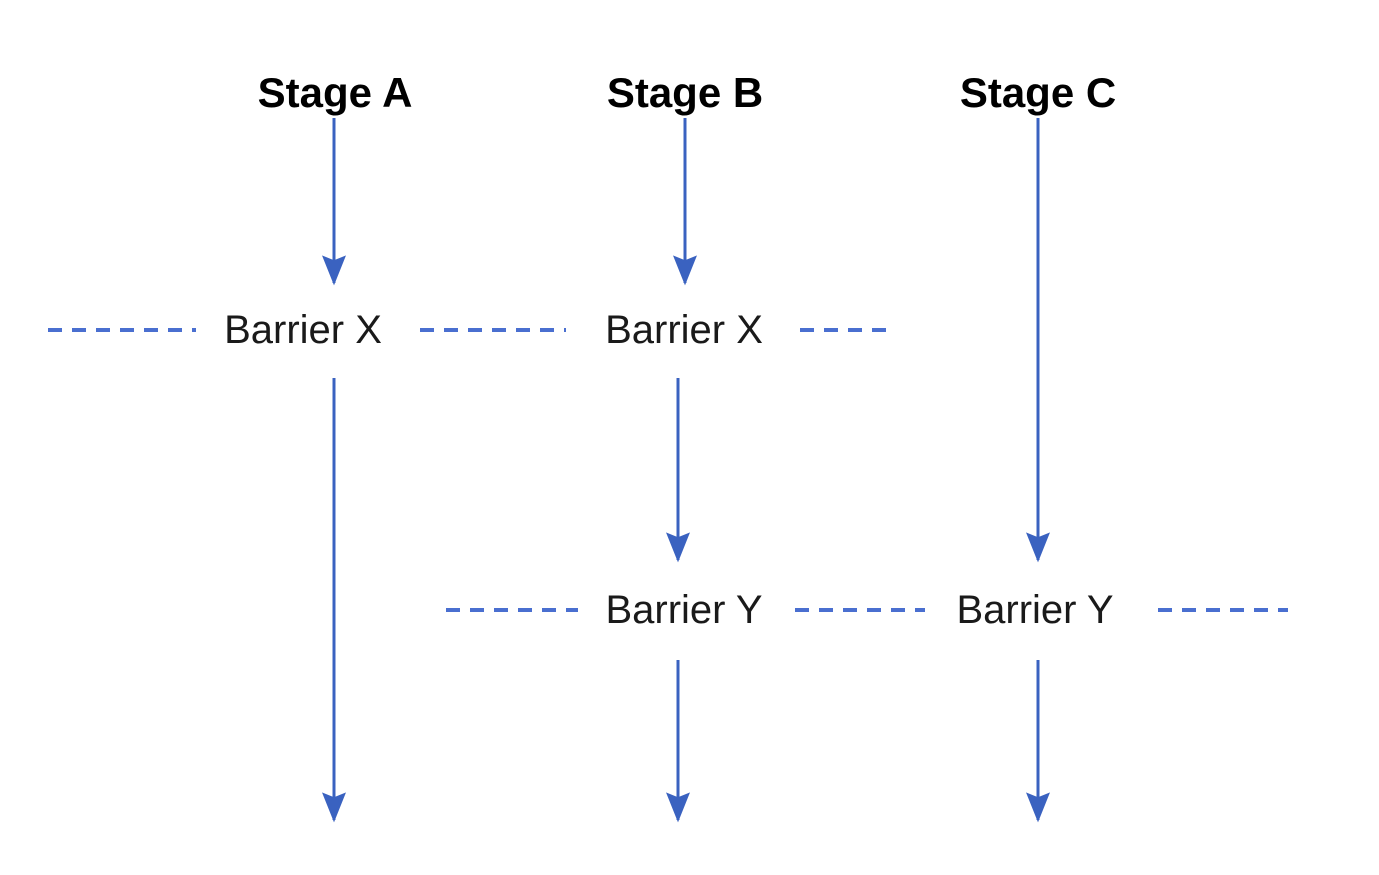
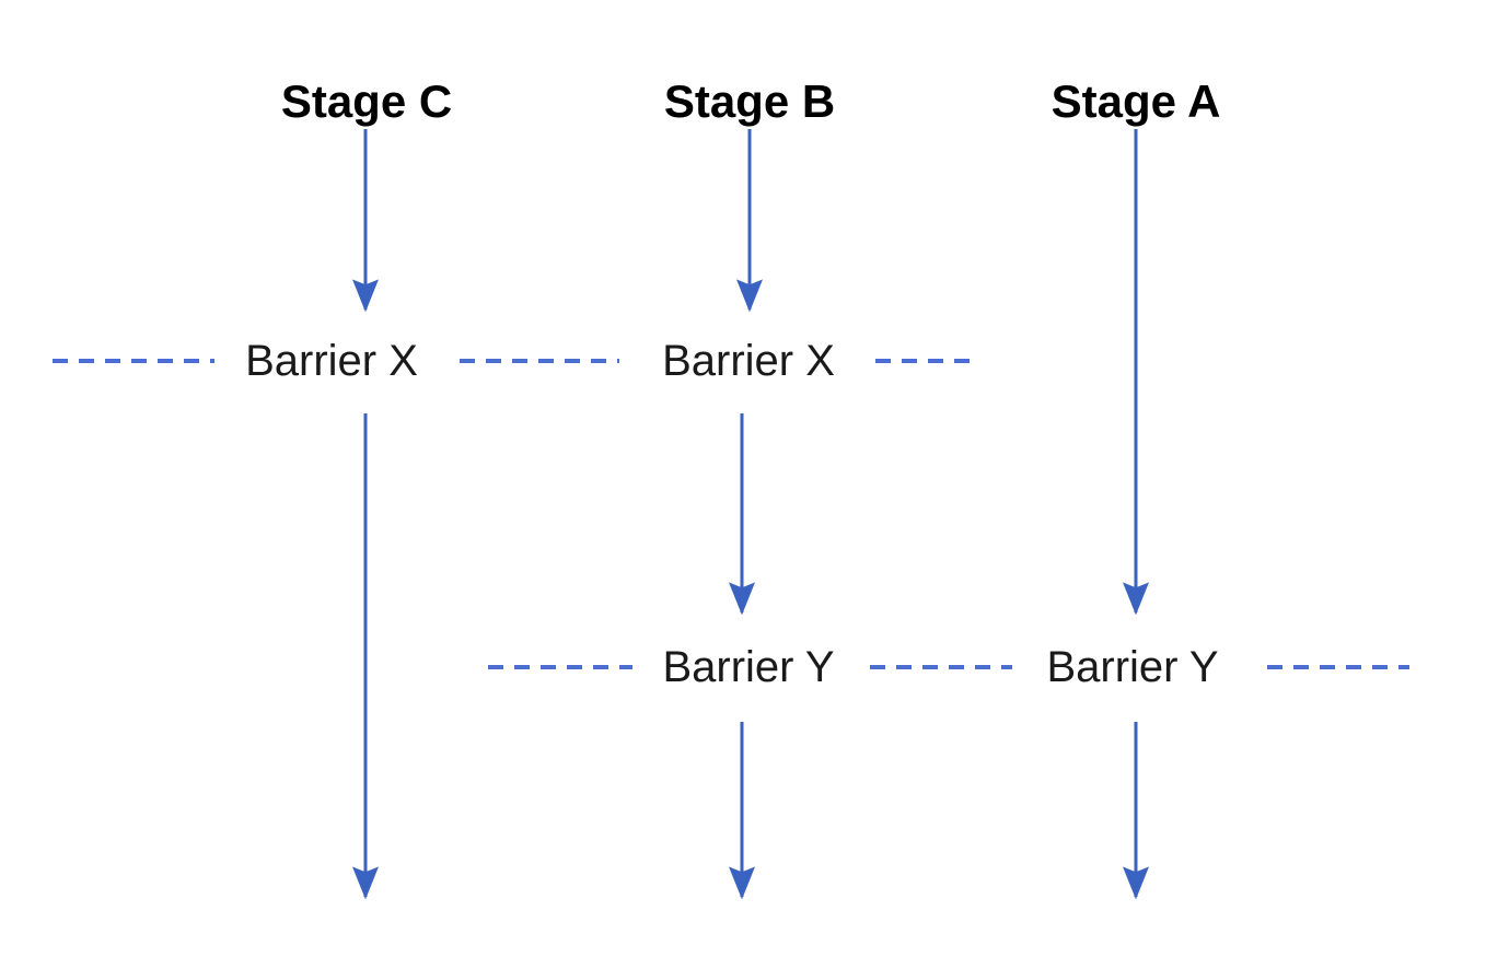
- Stage A
+ Stage C
  Stage B
- Stage C
+ Stage A
  Barrier X
  Barrier X
  Barrier Y
  Barrier Y
